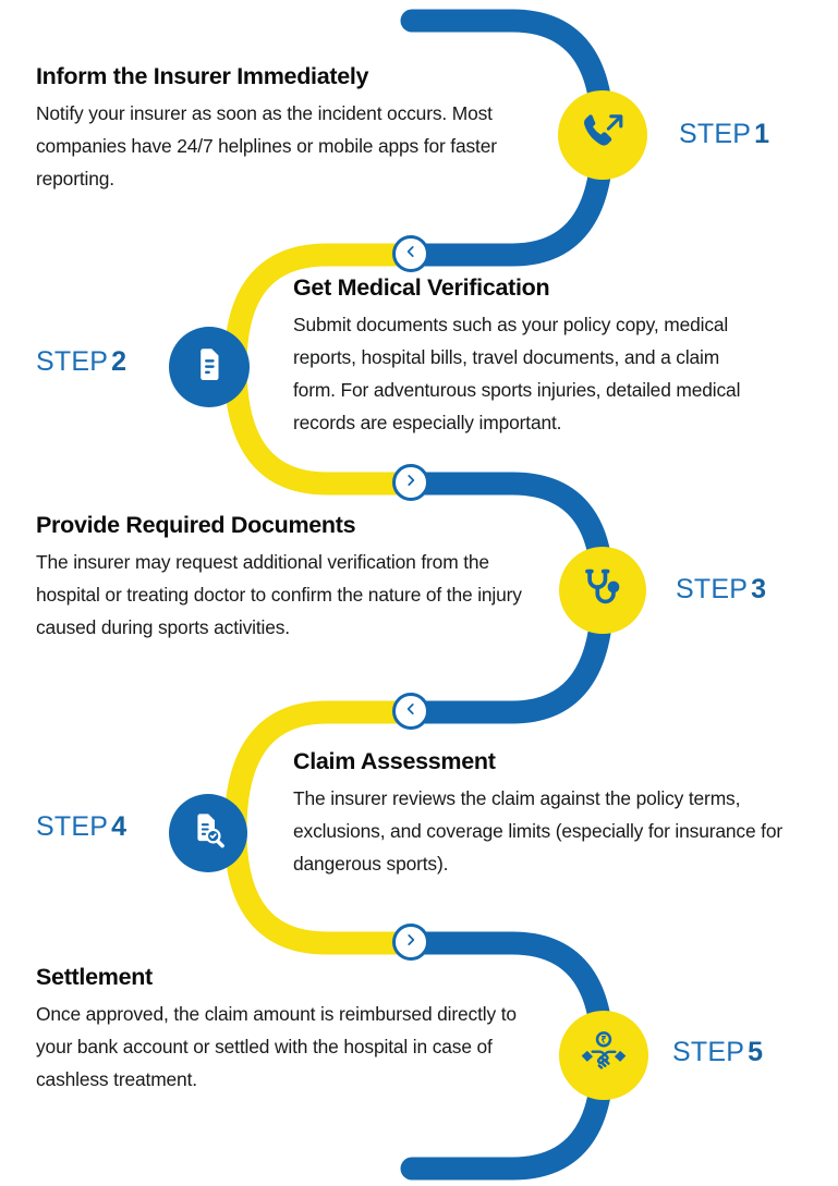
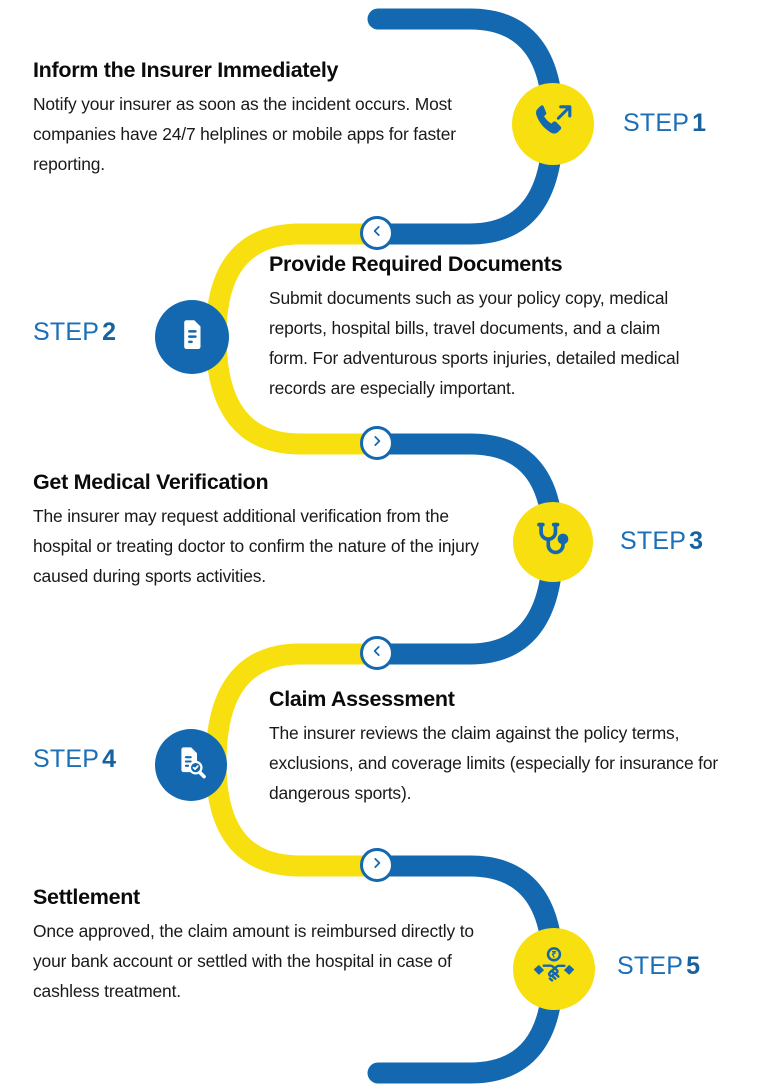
  Inform the Insurer Immediately
  Notify your insurer as soon as the incident occurs. Most companies have 24/7 helplines or mobile apps for faster reporting.
  STEP1
- Get Medical Verification
+ Provide Required Documents
  Submit documents such as your policy copy, medical reports, hospital bills, travel documents, and a claim form. For adventurous sports injuries, detailed medical records are especially important.
  STEP2
- Provide Required Documents
+ Get Medical Verification
  The insurer may request additional verification from the hospital or treating doctor to confirm the nature of the injury caused during sports activities.
  STEP3
  Claim Assessment
  The insurer reviews the claim against the policy terms, exclusions, and coverage limits (especially for insurance for dangerous sports).
  STEP4
  Settlement
  Once approved, the claim amount is reimbursed directly to your bank account or settled with the hospital in case of cashless treatment.
  ₹
  STEP5
